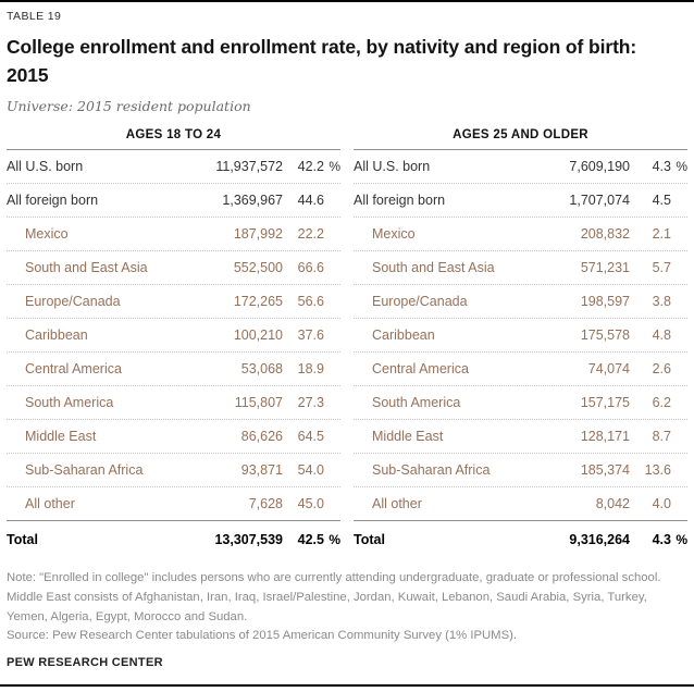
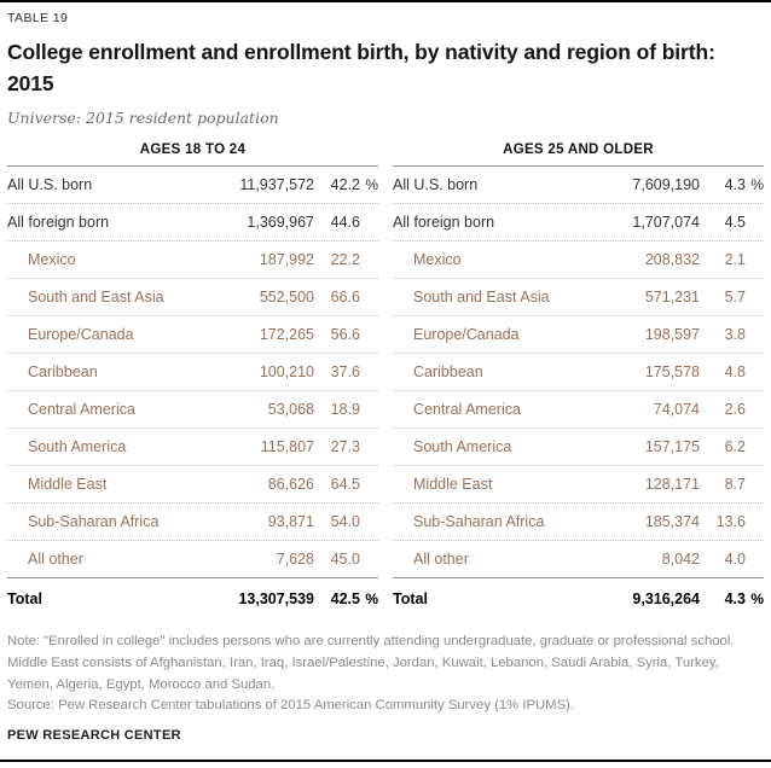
  TABLE 19
- College enrollment and enrollment rate, by nativity and region of birth:
+ College enrollment and enrollment birth, by nativity and region of birth:
  2015
  Universe: 2015 resident population
  AGES 18 TO 24
  All U.S. born
  11,937,572
  42.2
  %
  All foreign born
  1,369,967
  44.6
  Mexico
  187,992
  22.2
  South and East Asia
  552,500
  66.6
  Europe/Canada
  172,265
  56.6
  Caribbean
  100,210
  37.6
  Central America
  53,068
  18.9
  South America
  115,807
  27.3
  Middle East
  86,626
  64.5
  Sub-Saharan Africa
  93,871
  54.0
  All other
  7,628
  45.0
  Total
  13,307,539
  42.5
  %
  AGES 25 AND OLDER
  All U.S. born
  7,609,190
  4.3
  %
  All foreign born
  1,707,074
  4.5
  Mexico
  208,832
  2.1
  South and East Asia
  571,231
  5.7
  Europe/Canada
  198,597
  3.8
  Caribbean
  175,578
  4.8
  Central America
  74,074
  2.6
  South America
  157,175
  6.2
  Middle East
  128,171
  8.7
  Sub-Saharan Africa
  185,374
  13.6
  All other
  8,042
  4.0
  Total
  9,316,264
  4.3
  %
  Note: "Enrolled in college" includes persons who are currently attending undergraduate, graduate or professional school. Middle East consists of Afghanistan, Iran, Iraq, Israel/Palestine, Jordan, Kuwait, Lebanon, Saudi Arabia, Syria, Turkey, Yemen, Algeria, Egypt, Morocco and Sudan.
  Source: Pew Research Center tabulations of 2015 American Community Survey (1% IPUMS).
  PEW RESEARCH CENTER
